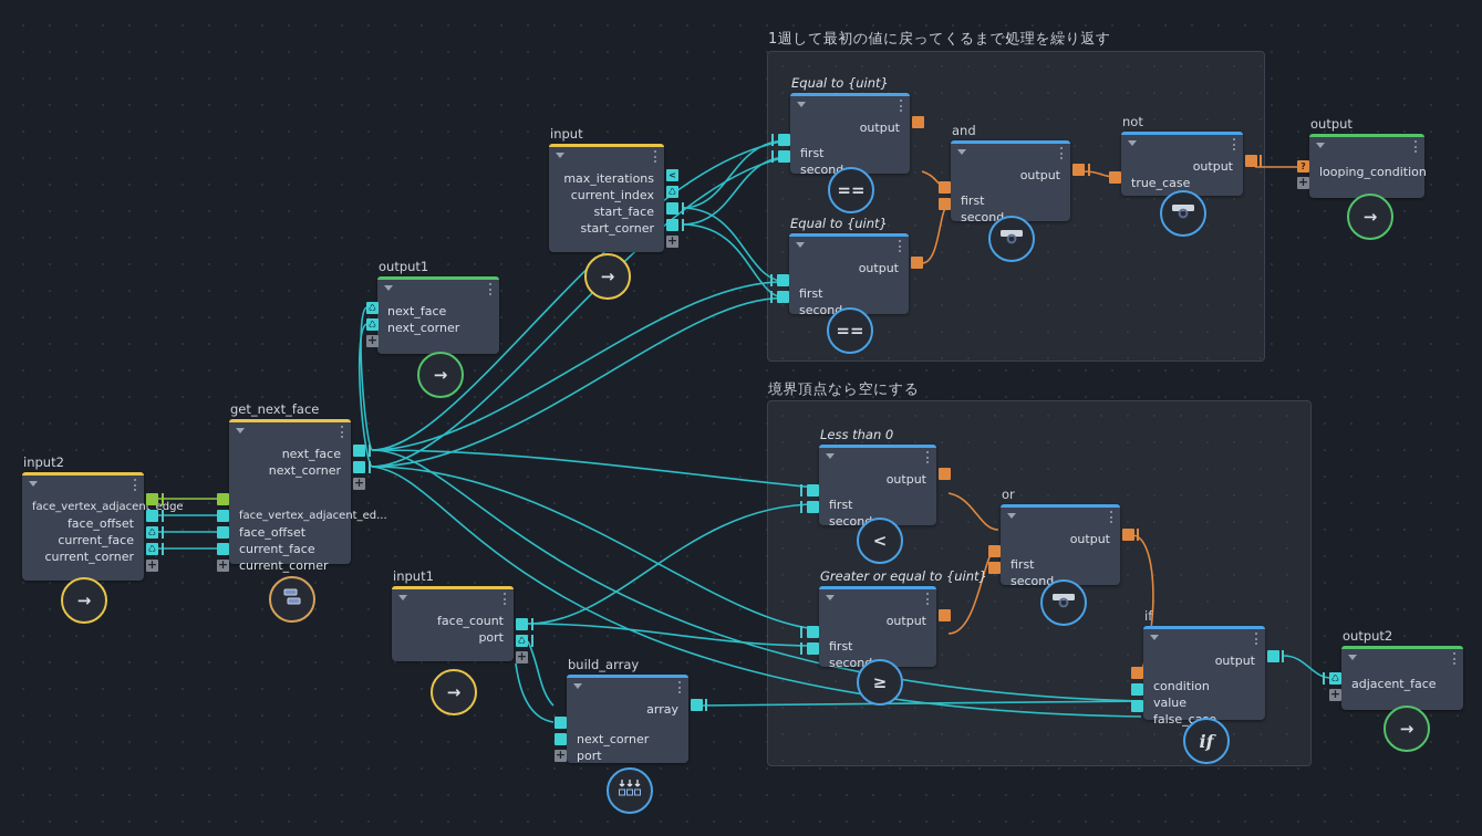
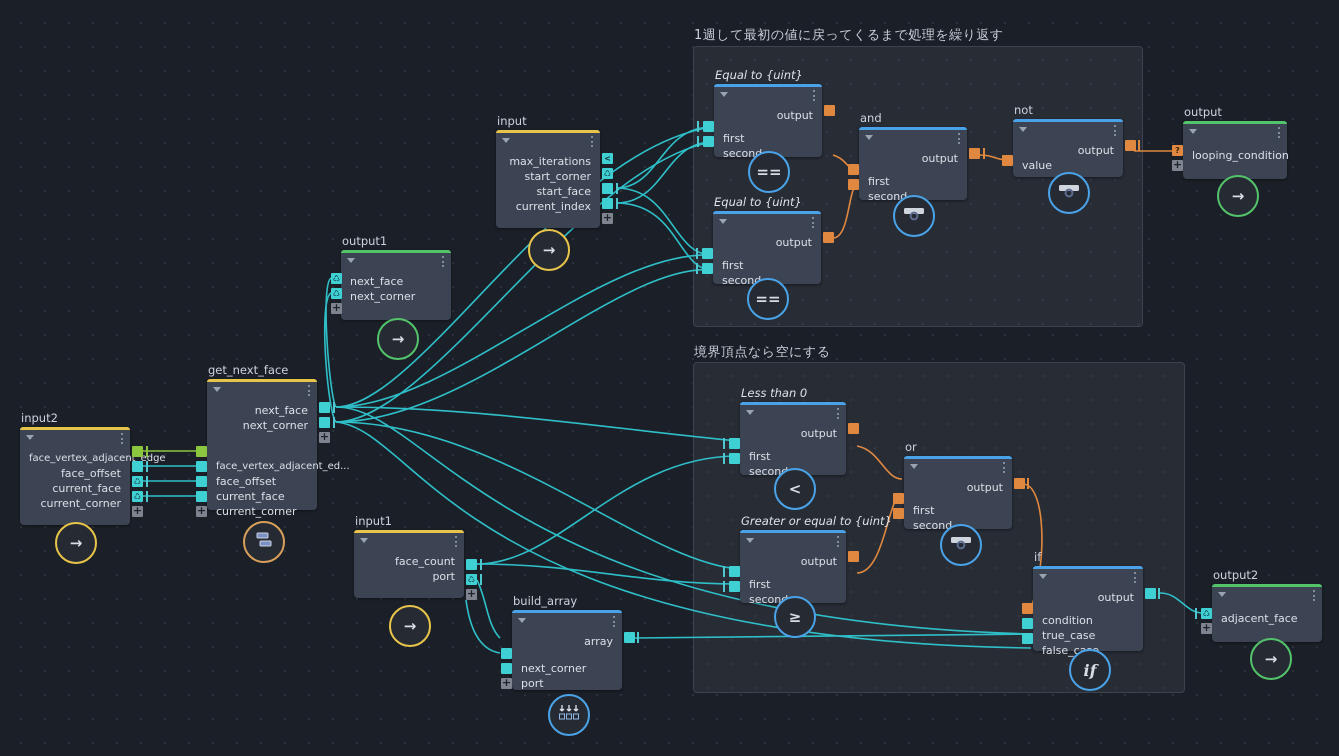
  1週して最初の値に戻ってくるまで処理を繰り返す
  境界頂点なら空にする
  input
  max_iterations
- current_index
+ start_corner
  start_face
- start_corner
+ current_index
  <
  ♺
  +
  →
  output1
  next_face
  next_corner
  ♺
  ♺
  +
  →
  input2
  face_vertex_adjacent_edge
  face_offset
  current_face
  current_corner
  ♺
  ♺
  +
  →
  get_next_face
  next_face
  next_corner
  face_vertex_adjacent_ed...
  face_offset
  current_face
  current_corner
  +
  +
  input1
  face_count
  port
  ♺
  +
  →
  build_array
  array
  next_corner
  port
  +
  Equal to {uint}
  output
  first
  secon
  ==
  Equal to {uint}
  output
  first
  secon
  ==
  and
  output
  first
  secon
  not
  output
- true_case
+ value
  output
  looping_condition
  ?
  +
  →
  Less than 0
  output
  first
  secon
  <
  Greater or equal to {uint}
  output
  first
  secon
  ≥
  or
  output
  first
  second
  if
  output
  condition
- value
+ true_case
  false_c
  if
  output2
  adjacent_face
  ♺
  +
  →
